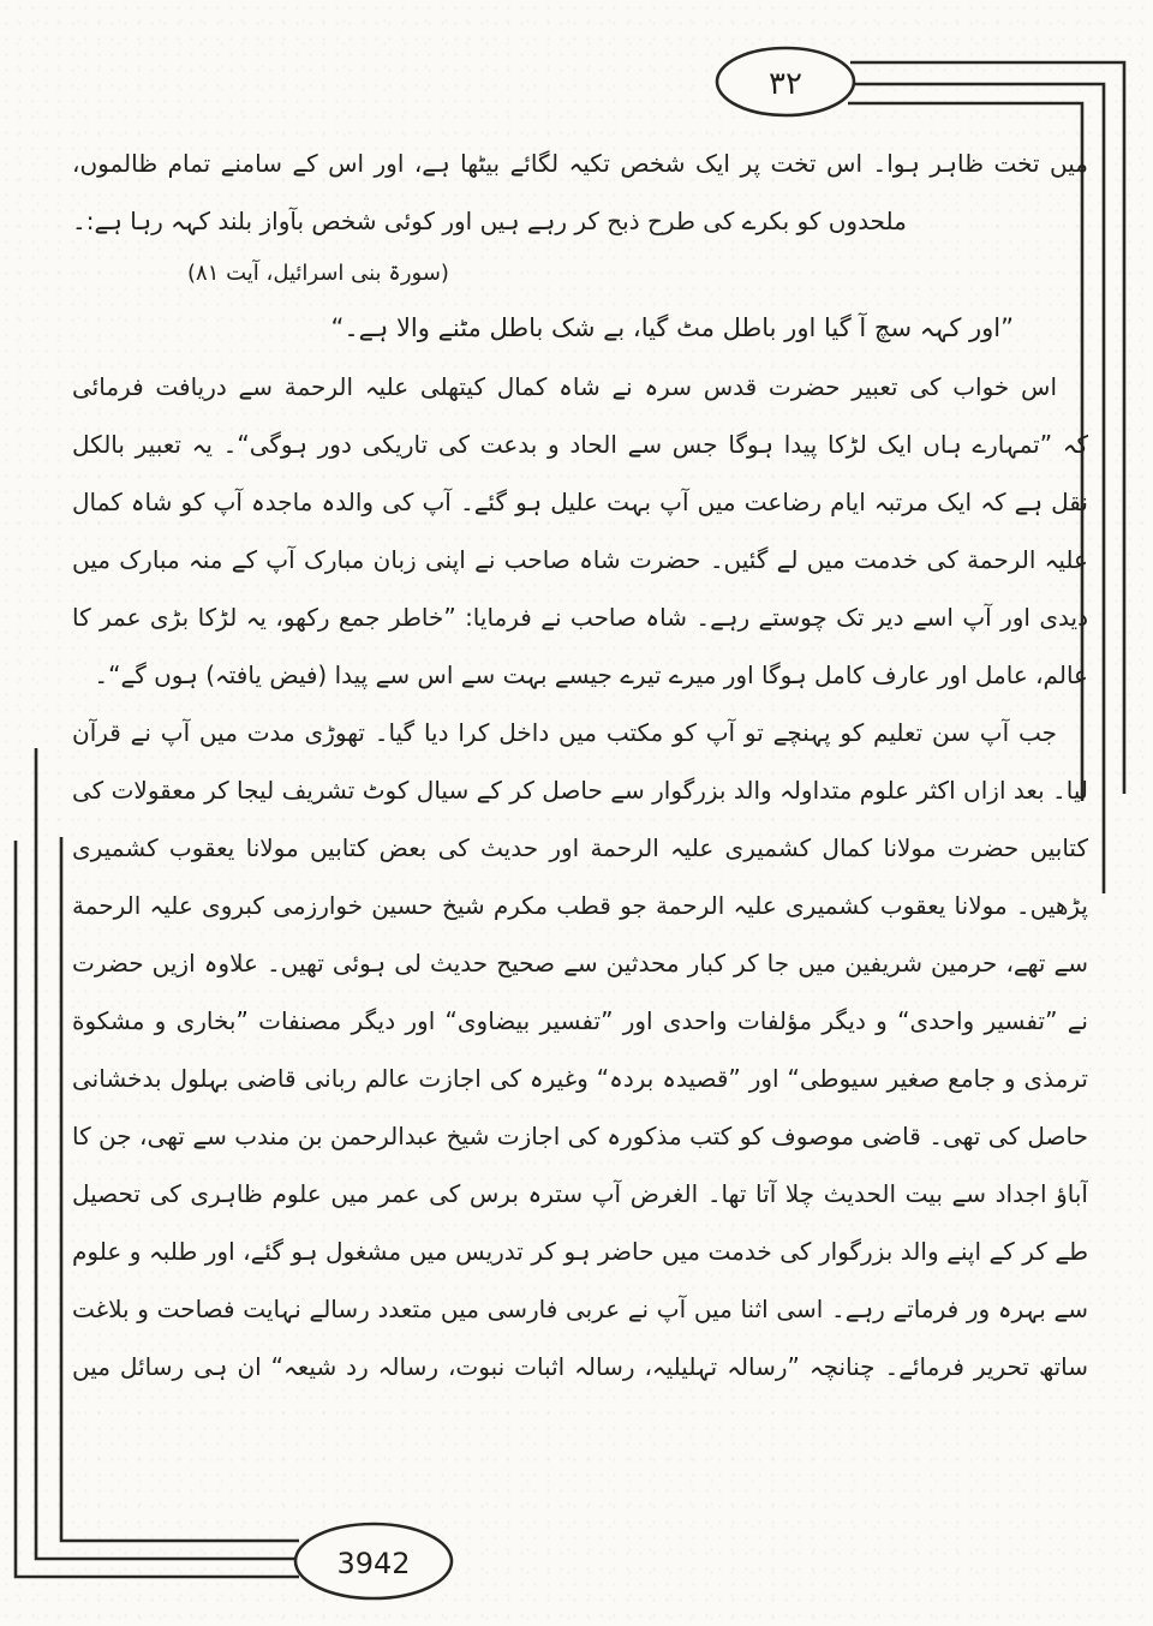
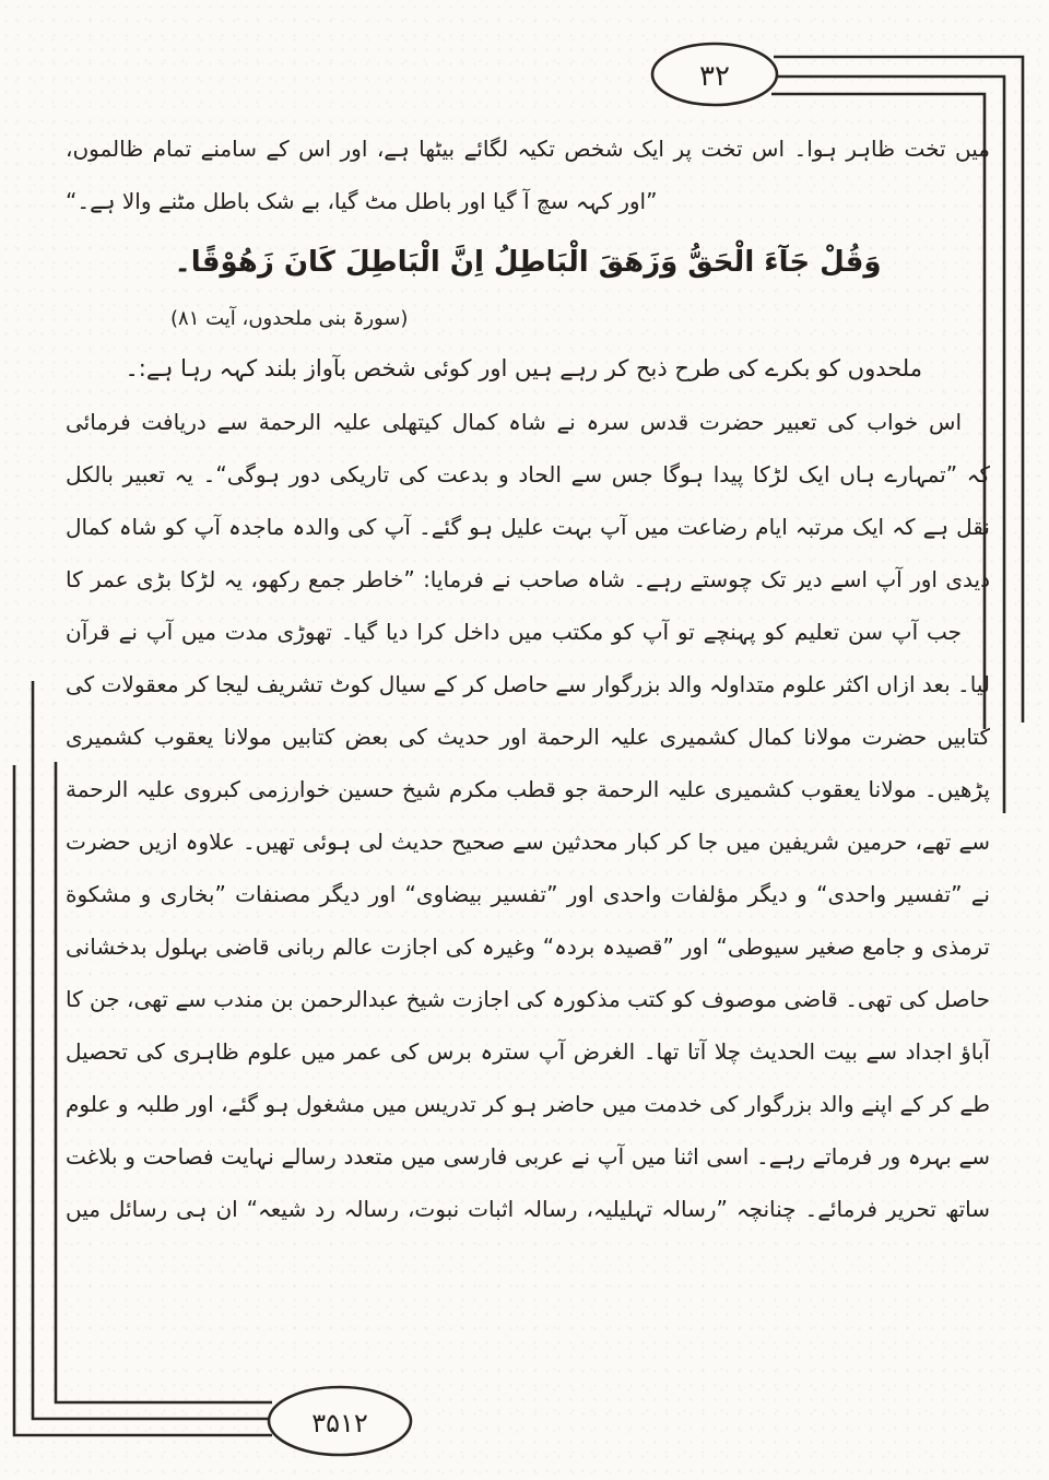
  ۳۲
- 3942
+ ۳۵۱۲
  میں تخت ظاہر ہوا۔ اس تخت پر ایک شخص تکیہ لگائے بیٹھا ہے، اور اس کے سامنے تمام ظالموں،
- ملحدوں کو بکرے کی طرح ذبح کر رہے ہیں اور کوئی شخص بآواز بلند کہہ رہا ہے:۔
+ ”اور کہہ سچ آ گیا اور باطل مٹ گیا، بے شک باطل مٹنے والا ہے۔“
+ وَقُلْ جَآءَ الْحَقُّ وَزَهَقَ الْبَاطِلُ اِنَّ الْبَاطِلَ كَانَ زَهُوْقًا۔
- (سورۃ بنی اسرائیل، آیت ۸۱)
+ (سورۃ بنی ملحدوں، آیت ۸۱)
- ”اور کہہ سچ آ گیا اور باطل مٹ گیا، بے شک باطل مٹنے والا ہے۔“
+ ملحدوں کو بکرے کی طرح ذبح کر رہے ہیں اور کوئی شخص بآواز بلند کہہ رہا ہے:۔
  اس خواب کی تعبیر حضرت قدس سرہ نے شاہ کمال کیتھلی علیہ الرحمة سے دریافت فرمائی
  کہ ”تمہارے ہاں ایک لڑکا پیدا ہوگا جس سے الحاد و بدعت کی تاریکی دور ہوگی“۔ یہ تعبیر بالکل
  نقل ہے کہ ایک مرتبہ ایام رضاعت میں آپ بہت علیل ہو گئے۔ آپ کی والدہ ماجدہ آپ کو شاہ کمال
- علیہ الرحمة کی خدمت میں لے گئیں۔ حضرت شاہ صاحب نے اپنی زبان مبارک آپ کے منہ مبارک میں
  دیدی اور آپ اسے دیر تک چوستے رہے۔ شاہ صاحب نے فرمایا: ”خاطر جمع رکھو، یہ لڑکا بڑی عمر کا
- عالم، عامل اور عارف کامل ہوگا اور میرے تیرے جیسے بہت سے اس سے پیدا (فیض یافتہ) ہوں گے“۔
  جب آپ سن تعلیم کو پہنچے تو آپ کو مکتب میں داخل کرا دیا گیا۔ تھوڑی مدت میں آپ نے قرآن
  لیا۔ بعد ازاں اکثر علوم متداولہ والد بزرگوار سے حاصل کر کے سیال کوٹ تشریف لیجا کر معقولات کی
  کتابیں حضرت مولانا کمال کشمیری علیہ الرحمة اور حدیث کی بعض کتابیں مولانا یعقوب کشمیری
  پڑھیں۔ مولانا یعقوب کشمیری علیہ الرحمة جو قطب مکرم شیخ حسین خوارزمی کبروی علیہ الرحمة
  سے تھے، حرمین شریفین میں جا کر کبار محدثین سے صحیح حدیث لی ہوئی تھیں۔ علاوہ ازیں حضرت
  نے ”تفسیر واحدی“ و دیگر مؤلفات واحدی اور ”تفسیر بیضاوی“ اور دیگر مصنفات ”بخاری و مشکوة
  ترمذی و جامع صغیر سیوطی“ اور ”قصیدہ بردہ“ وغیرہ کی اجازت عالم ربانی قاضی بہلول بدخشانی
  حاصل کی تھی۔ قاضی موصوف کو کتب مذکورہ کی اجازت شیخ عبدالرحمن بن مندب سے تھی، جن کا
  آباؤ اجداد سے بیت الحدیث چلا آتا تھا۔ الغرض آپ سترہ برس کی عمر میں علوم ظاہری کی تحصیل
  طے کر کے اپنے والد بزرگوار کی خدمت میں حاضر ہو کر تدریس میں مشغول ہو گئے، اور طلبہ و علوم
  سے بہرہ ور فرماتے رہے۔ اسی اثنا میں آپ نے عربی فارسی میں متعدد رسالے نہایت فصاحت و بلاغت
  ساتھ تحریر فرمائے۔ چنانچہ ”رسالہ تہلیلیہ، رسالہ اثبات نبوت، رسالہ رد شیعہ“ ان ہی رسائل میں
